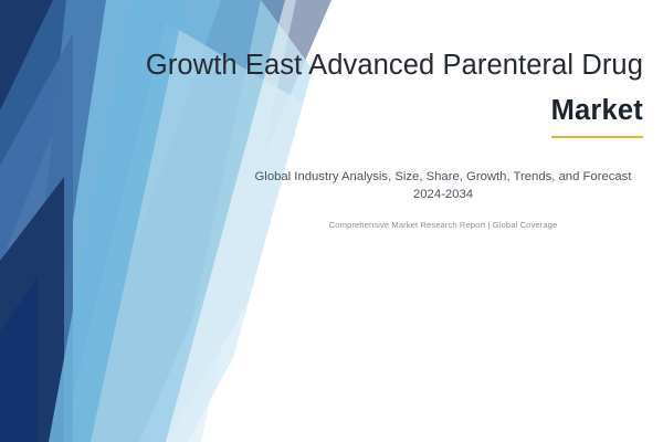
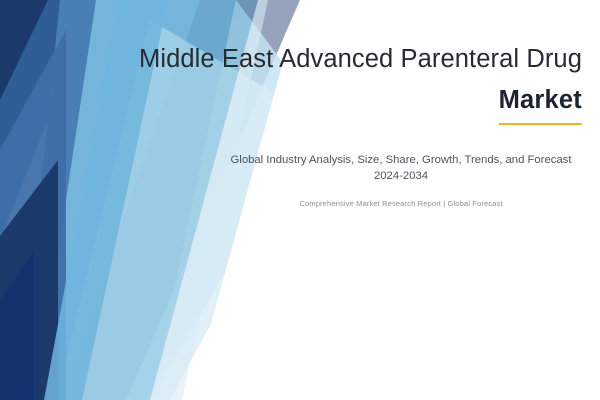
- Growth East Advanced Parenteral Drug
+ Middle East Advanced Parenteral Drug
  Market
  Global Industry Analysis, Size, Share, Growth, Trends, and Forecast 2024-2034
- Comprehensive Market Research Report | Global Coverage
+ Comprehensive Market Research Report | Global Forecast
